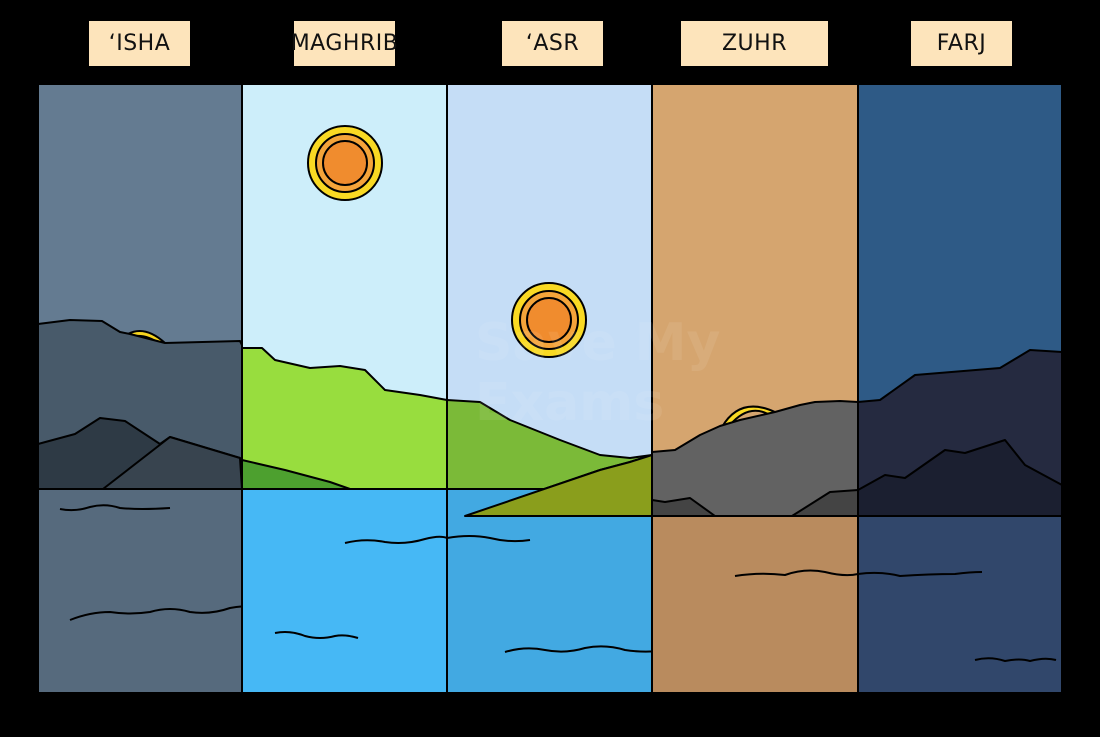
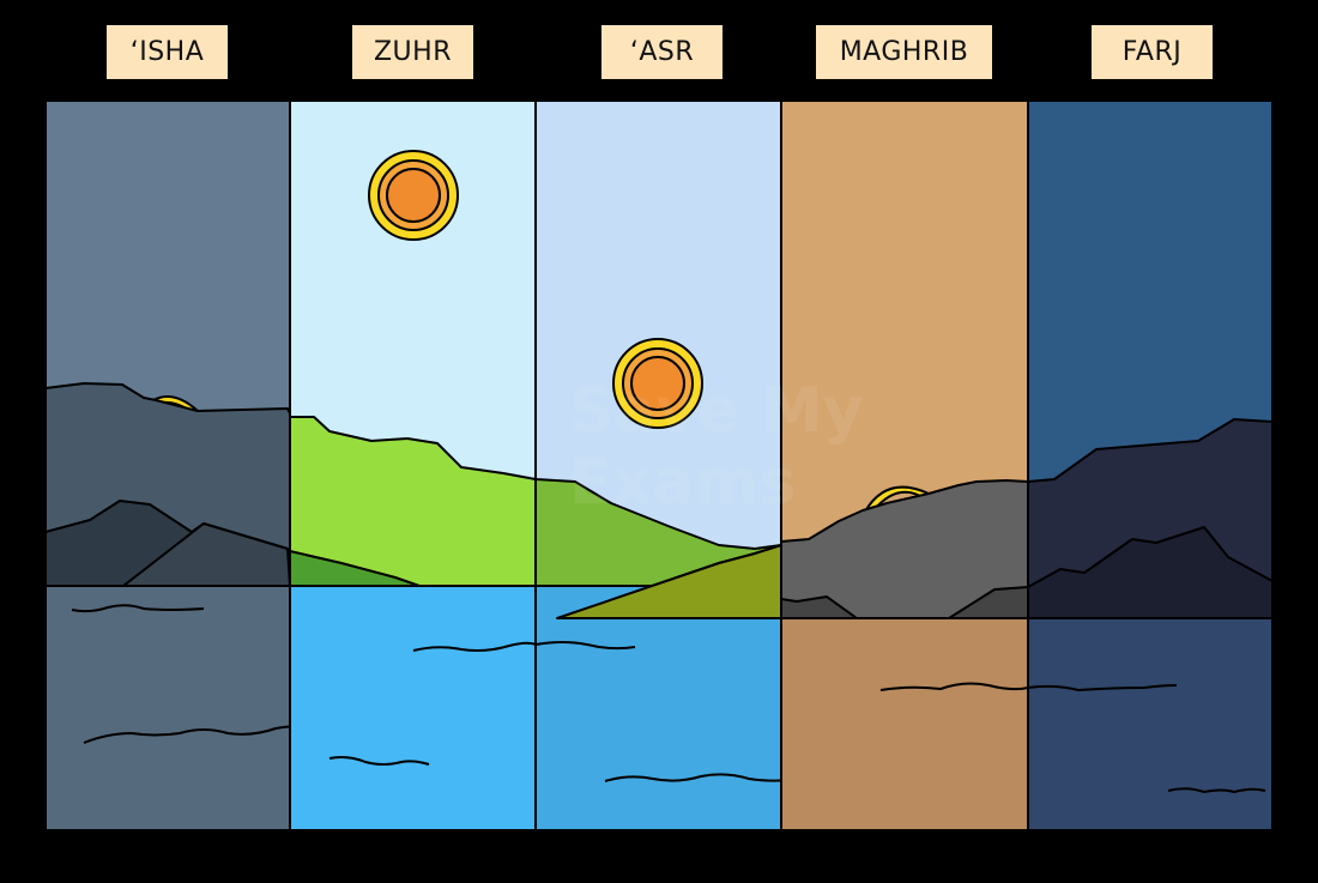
  ‘ISHA
- MAGHRIB
+ ZUHR
  ‘ASR
- ZUHR
+ MAGHRIB
  FARJ
  Save My
  Exams
